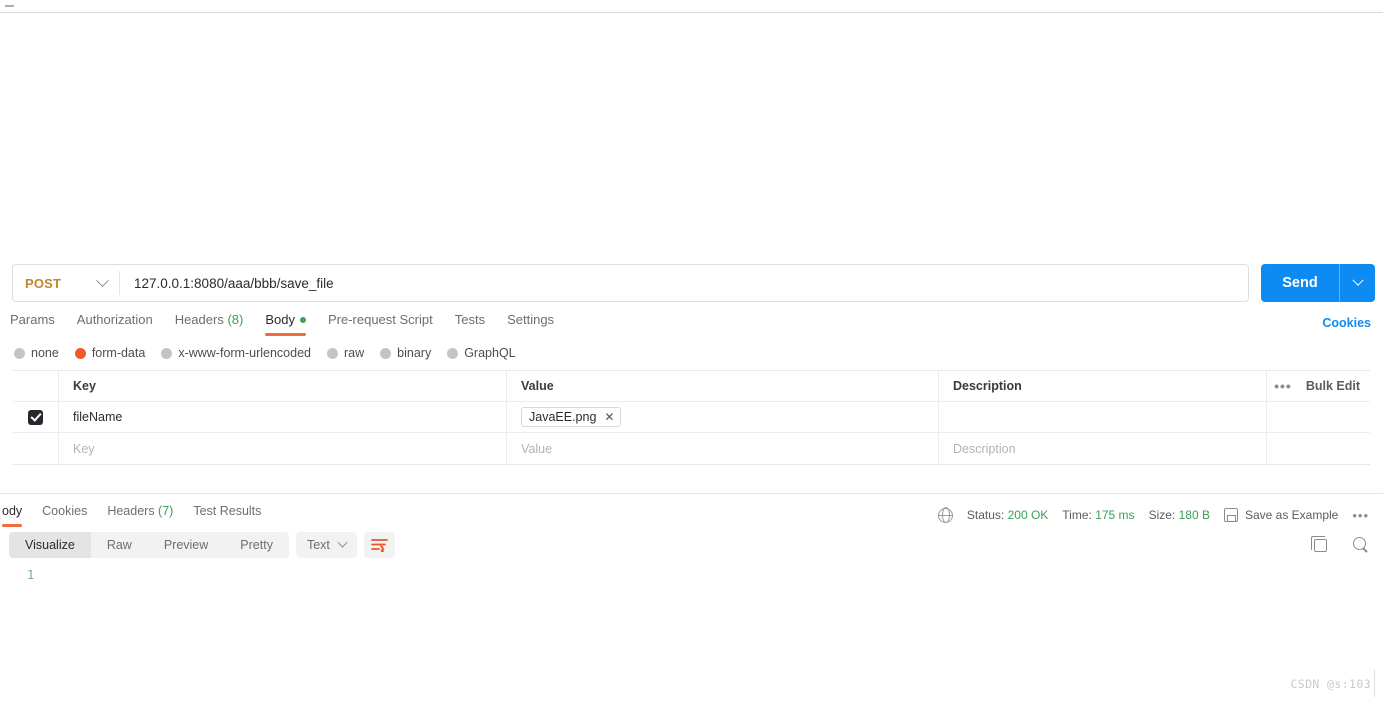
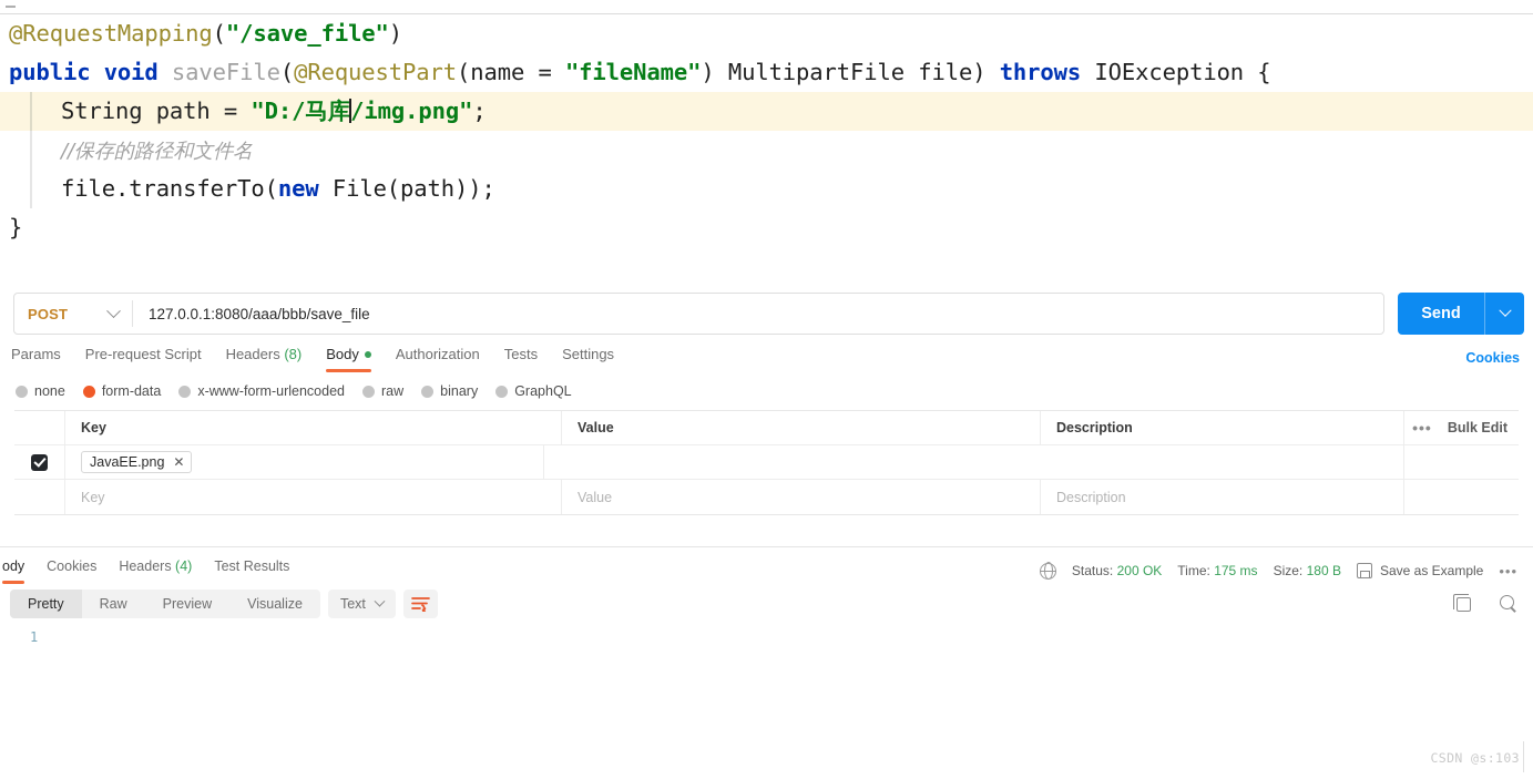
+ @RequestMapping("/save_file")
+ public void saveFile(@RequestPart(name = "fileName") MultipartFile file) throws IOException {
+ String path = "D:/马库/img.png";
+ //保存的路径和文件名
+ file.transferTo(new File(path));
+ }
  POST
  127.0.0.1:8080/aaa/bbb/save_file
  Send
  Params
- Authorization
+ Pre-request Script
  Headers (8)
  Body
- Pre-request Script
+ Authorization
  Tests
  Settings
  Cookies
  none
  form-data
  x-www-form-urlencoded
  raw
  binary
  GraphQL
  Key
  Value
  Description
  •••
  Bulk Edit
- fileName
  JavaEE.png
  ✕
  Key
  Value
  Description
  ody
  Cookies
- Headers (7)
+ Headers (4)
  Test Results
  Status: 200 OK
  Time: 175 ms
  Size: 180 B
  Save as Example
  •••
- Visualize
+ Pretty
  Raw
  Preview
- Pretty
+ Visualize
  Text
  1
  CSDN @s:103
